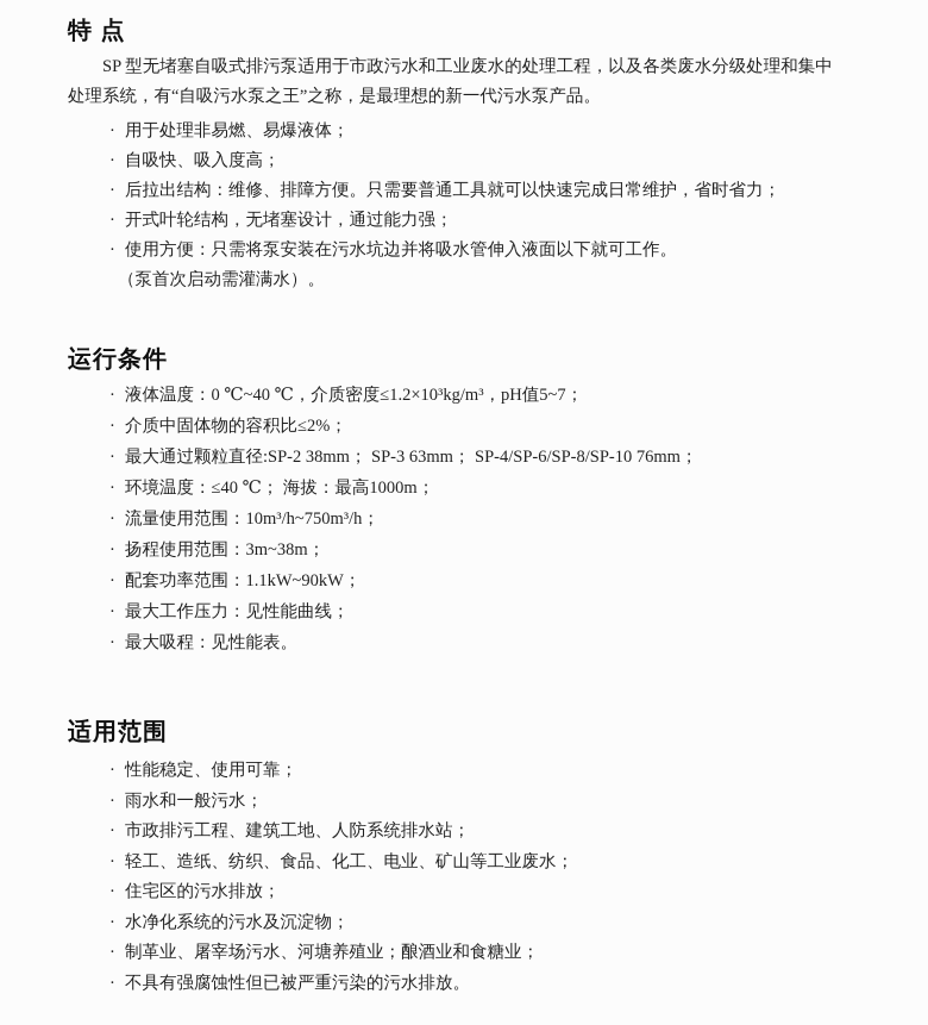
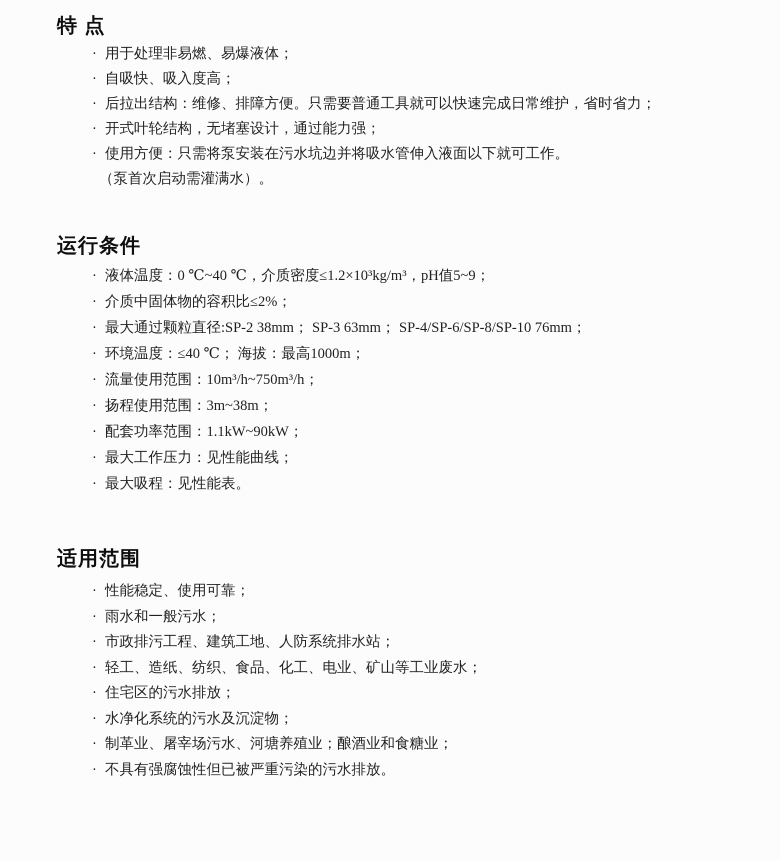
  特 点
- SP 型无堵塞自吸式排污泵适用于市政污水和工业废水的处理工程，以及各类废水分级处理和集中处理系统，有“自吸污水泵之王”之称，是最理想的新一代污水泵产品。
  ·
  用于处理非易燃、易爆液体；
  ·
  自吸快、吸入度高；
  ·
  后拉出结构：维修、排障方便。只需要普通工具就可以快速完成日常维护，省时省力；
  ·
  开式叶轮结构，无堵塞设计，通过能力强；
  ·
  使用方便：只需将泵安装在污水坑边并将吸水管伸入液面以下就可工作。
  （泵首次启动需灌满水）。
  运行条件
  ·
- 液体温度：0 ℃~40 ℃，介质密度≤1.2×10³kg/m³，pH值5~7；
+ 液体温度：0 ℃~40 ℃，介质密度≤1.2×10³kg/m³，pH值5~9；
  ·
  介质中固体物的容积比≤2%；
  ·
  最大通过颗粒直径:SP-2 38mm； SP-3 63mm； SP-4/SP-6/SP-8/SP-10 76mm；
  ·
  环境温度：≤40 ℃； 海拔：最高1000m；
  ·
  流量使用范围：10m³/h~750m³/h；
  ·
  扬程使用范围：3m~38m；
  ·
  配套功率范围：1.1kW~90kW；
  ·
  最大工作压力：见性能曲线；
  ·
  最大吸程：见性能表。
  适用范围
  ·
  性能稳定、使用可靠；
  ·
  雨水和一般污水；
  ·
  市政排污工程、建筑工地、人防系统排水站；
  ·
  轻工、造纸、纺织、食品、化工、电业、矿山等工业废水；
  ·
  住宅区的污水排放；
  ·
  水净化系统的污水及沉淀物；
  ·
  制革业、屠宰场污水、河塘养殖业；酿酒业和食糖业；
  ·
  不具有强腐蚀性但已被严重污染的污水排放。
